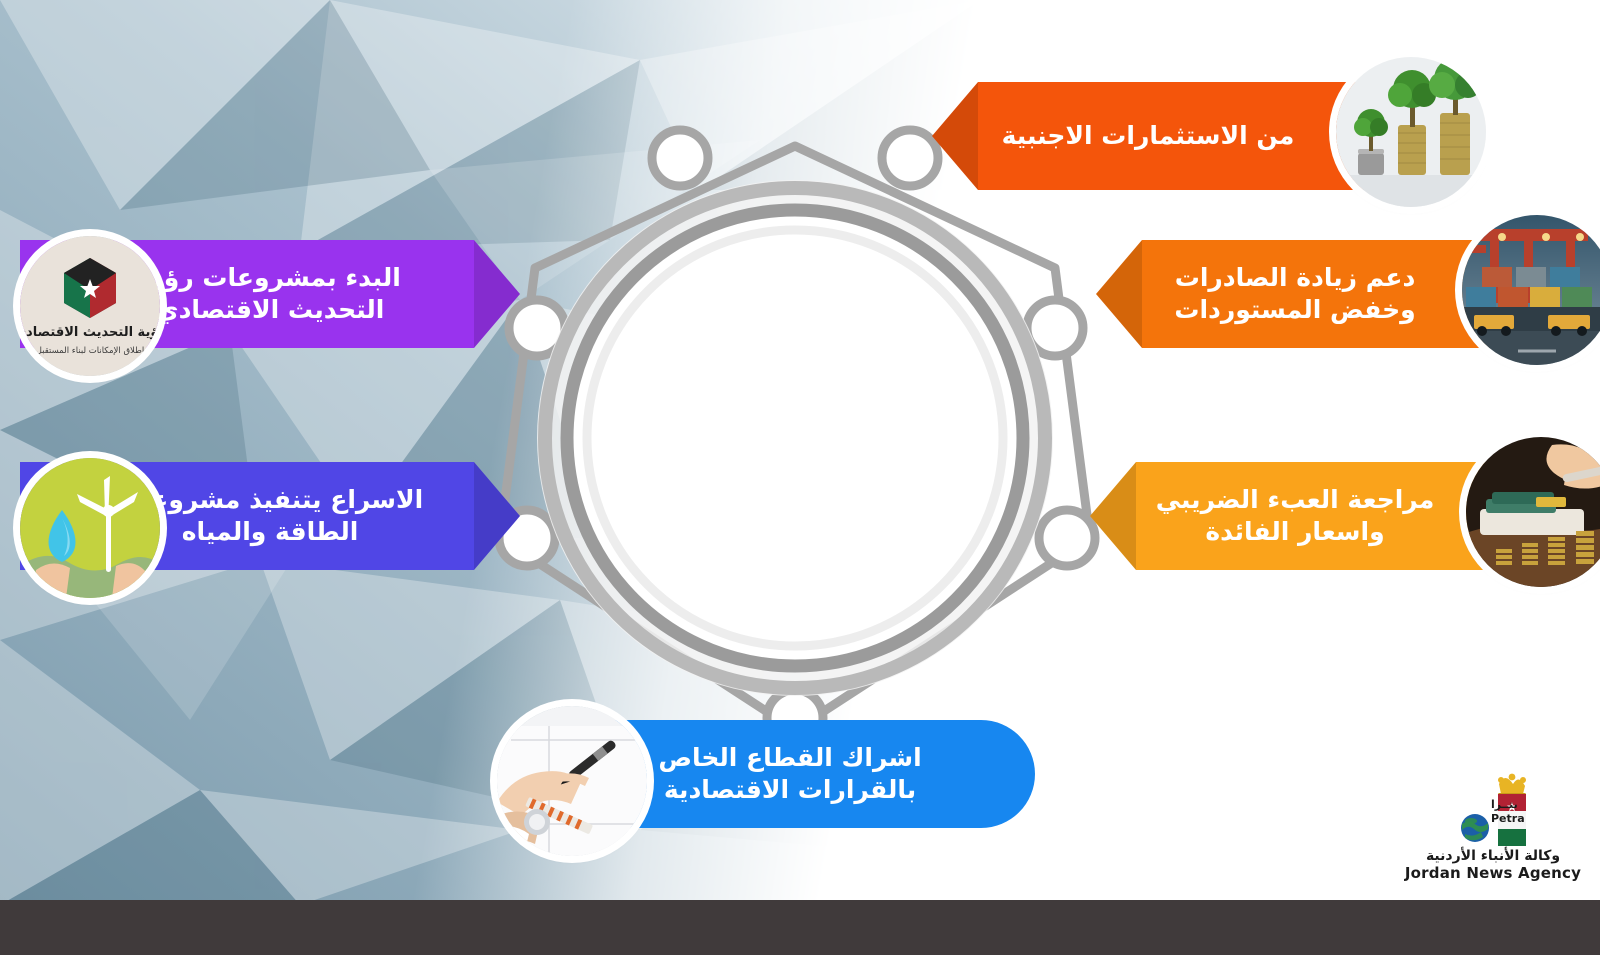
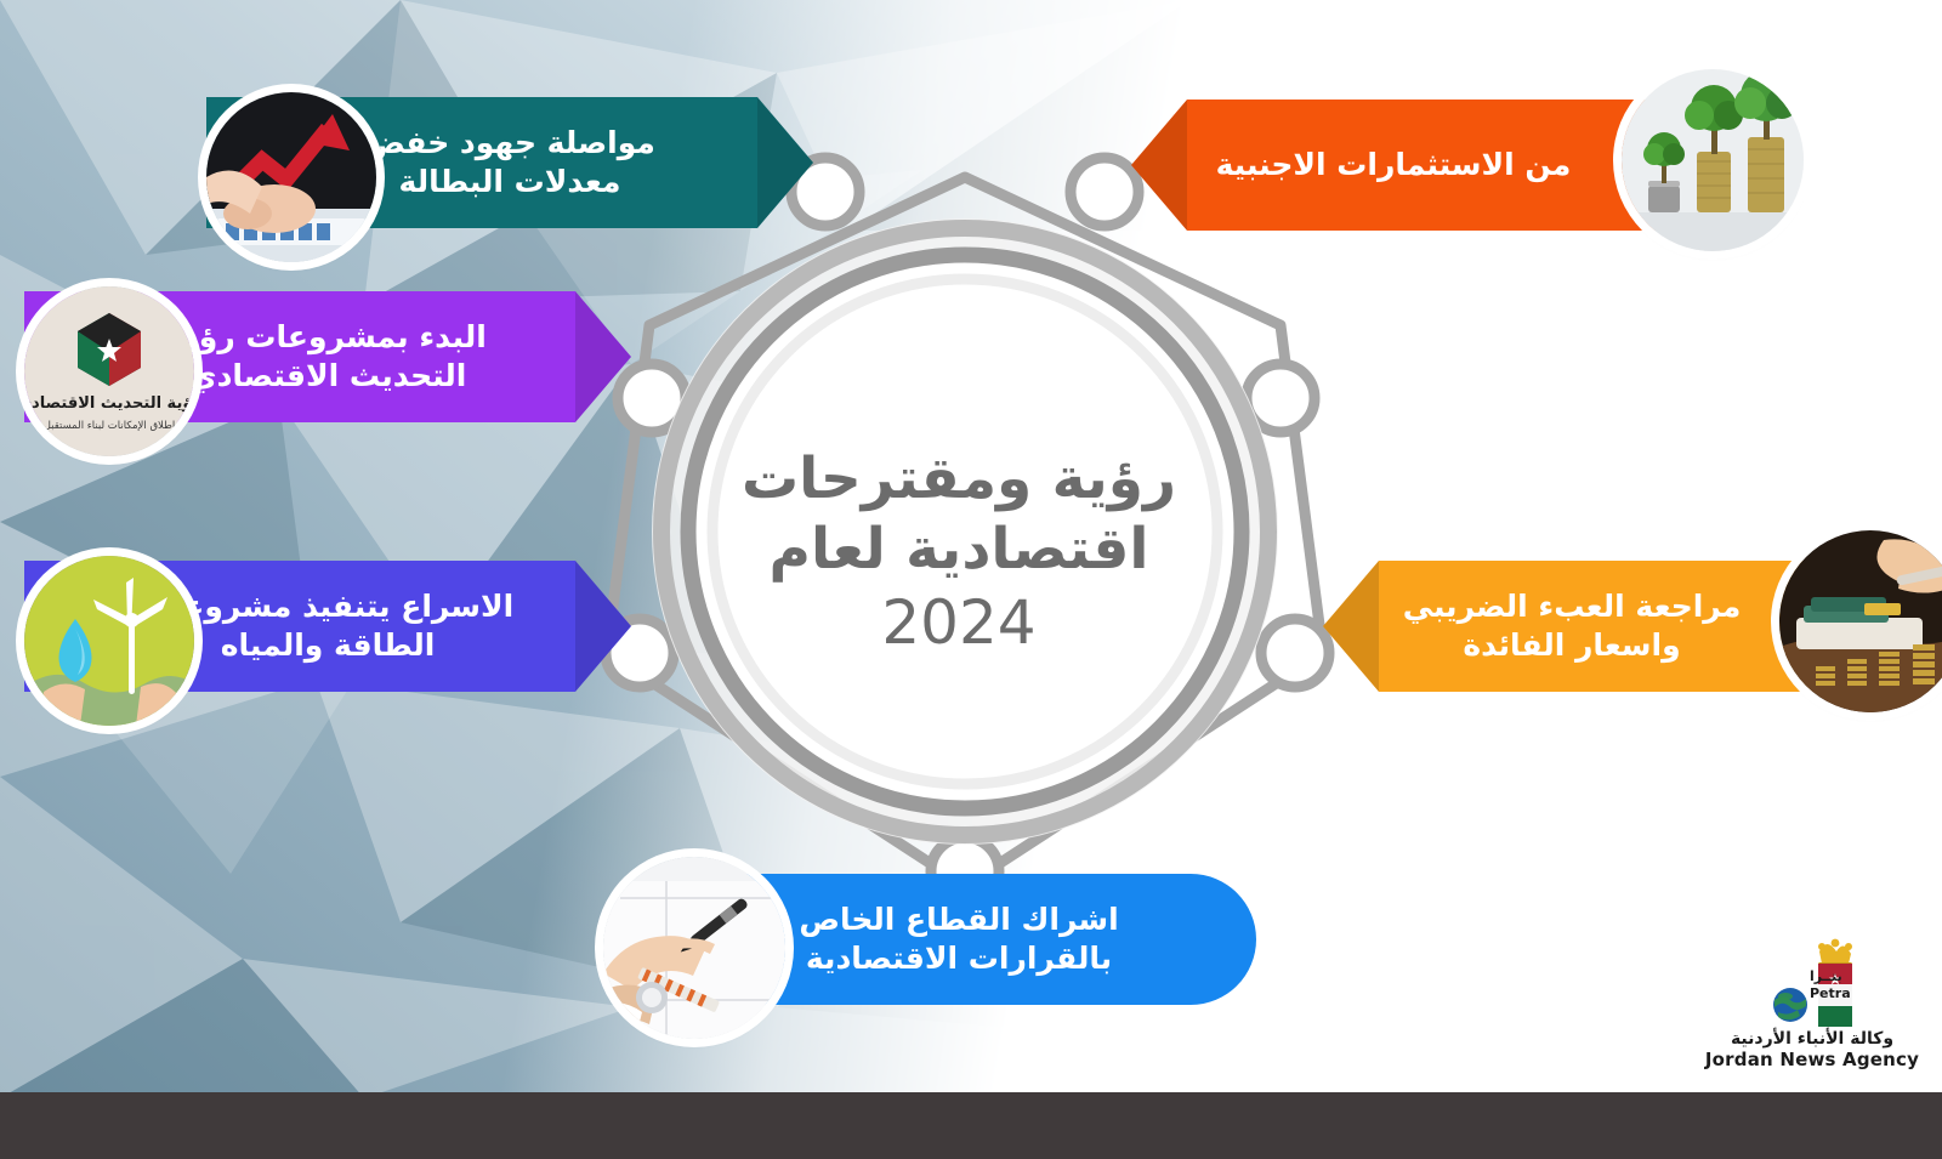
+ رؤية ومقترحات
+ اقتصادية لعام
+ 2024
+ مواصلة جهود خفض
+ معدلات البطالة
  البدء بمشروعات رؤي
  التحديث الاقتصادي
  ؤية التحديث الاقتصاد
  إطلاق الإمكانات لبناء المستقبل
  الاسراع يتنفيذ مشروع
  الطاقة والمياه
  من الاستثمارات الاجنبية
- دعم زيادة الصادرات
- وخفض المستوردات
  مراجعة العبء الضريبي
  واسعار الفائدة
  اشراك القطاع الخاص
  بالقرارات الاقتصادية
  بتــرا
  Petra
  وكالة الأنباء الأردنية
  Jordan News Agency
